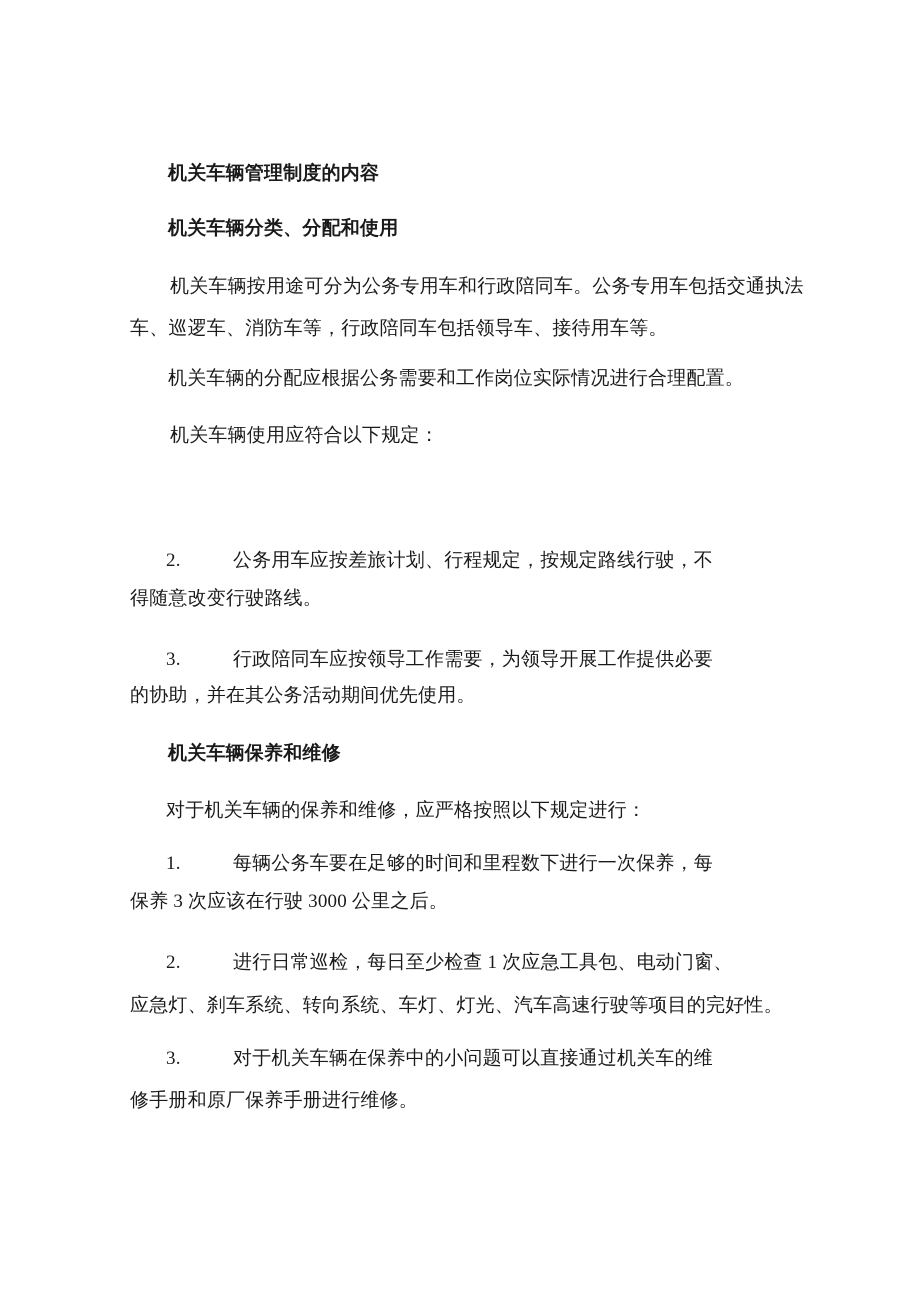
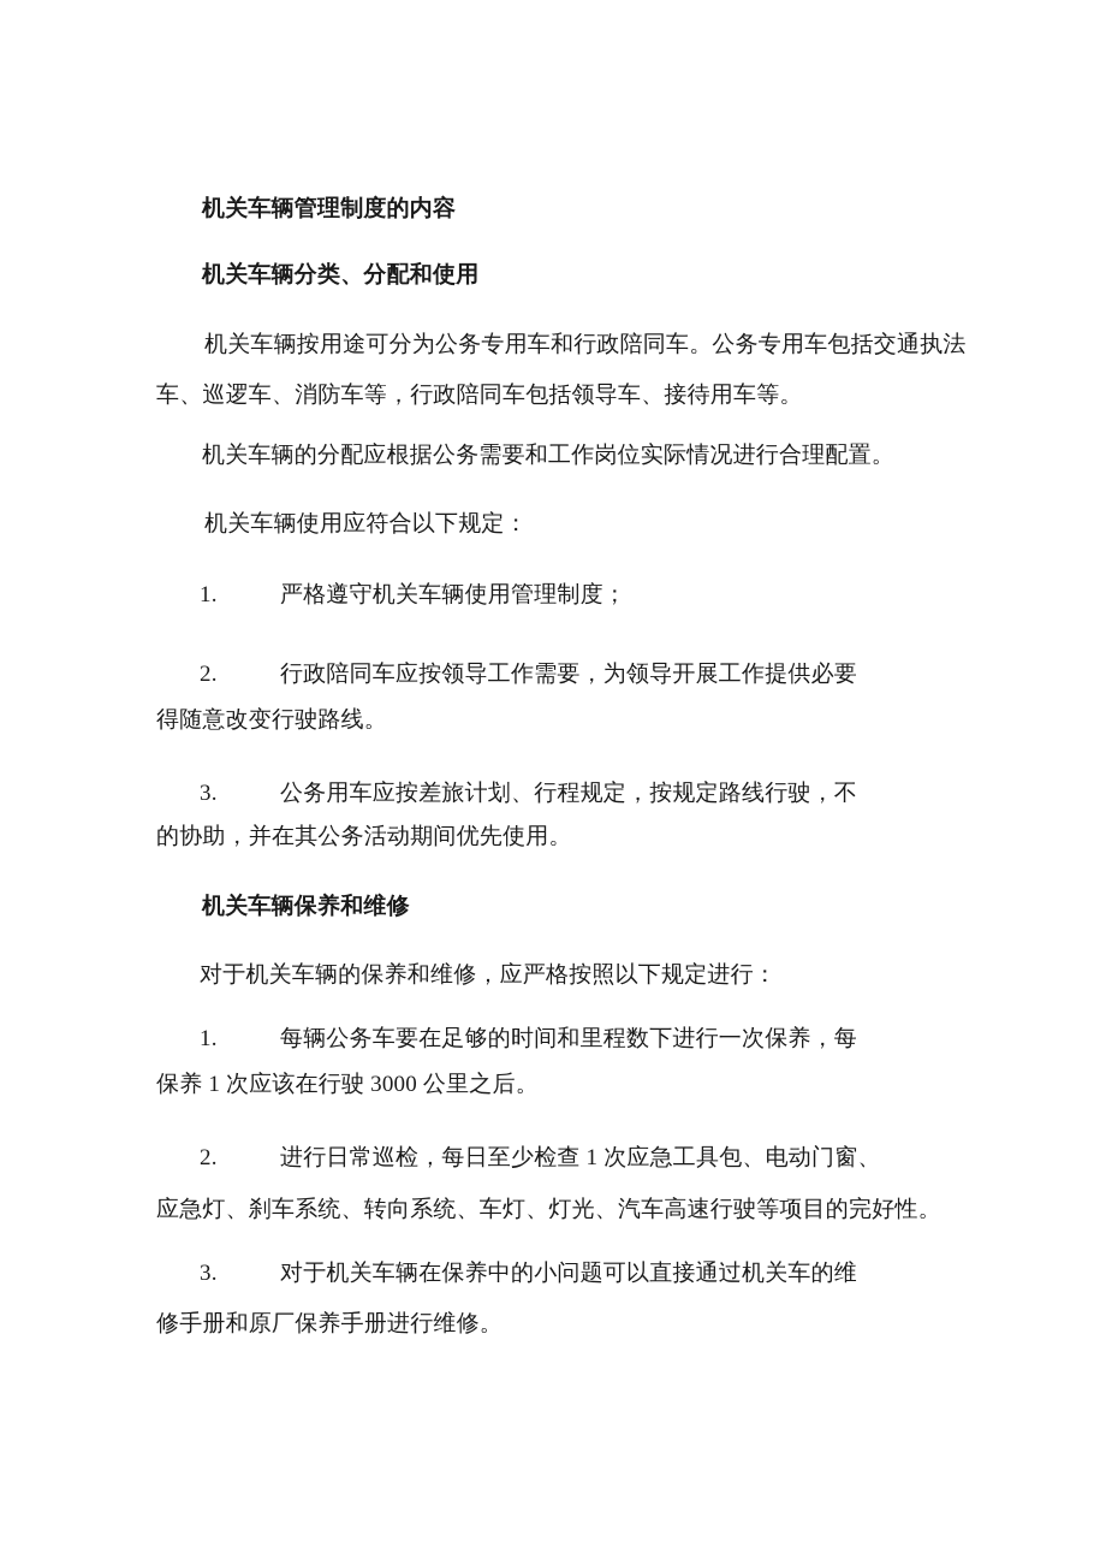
  机关车辆管理制度的内容
  机关车辆分类、分配和使用
  机关车辆按用途可分为公务专用车和行政陪同车。公务专用车包括交通执法
  车、巡逻车、消防车等，行政陪同车包括领导车、接待用车等。
  机关车辆的分配应根据公务需要和工作岗位实际情况进行合理配置。
  机关车辆使用应符合以下规定：
+ 1. 严格遵守机关车辆使用管理制度；
- 2. 公务用车应按差旅计划、行程规定，按规定路线行驶，不
+ 2. 行政陪同车应按领导工作需要，为领导开展工作提供必要
  得随意改变行驶路线。
- 3. 行政陪同车应按领导工作需要，为领导开展工作提供必要
+ 3. 公务用车应按差旅计划、行程规定，按规定路线行驶，不
  的协助，并在其公务活动期间优先使用。
  机关车辆保养和维修
  对于机关车辆的保养和维修，应严格按照以下规定进行：
  1. 每辆公务车要在足够的时间和里程数下进行一次保养，每
- 保养 3 次应该在行驶 3000 公里之后。
+ 保养 1 次应该在行驶 3000 公里之后。
  2. 进行日常巡检，每日至少检查 1 次应急工具包、电动门窗、
  应急灯、刹车系统、转向系统、车灯、灯光、汽车高速行驶等项目的完好性。
  3. 对于机关车辆在保养中的小问题可以直接通过机关车的维
  修手册和原厂保养手册进行维修。
